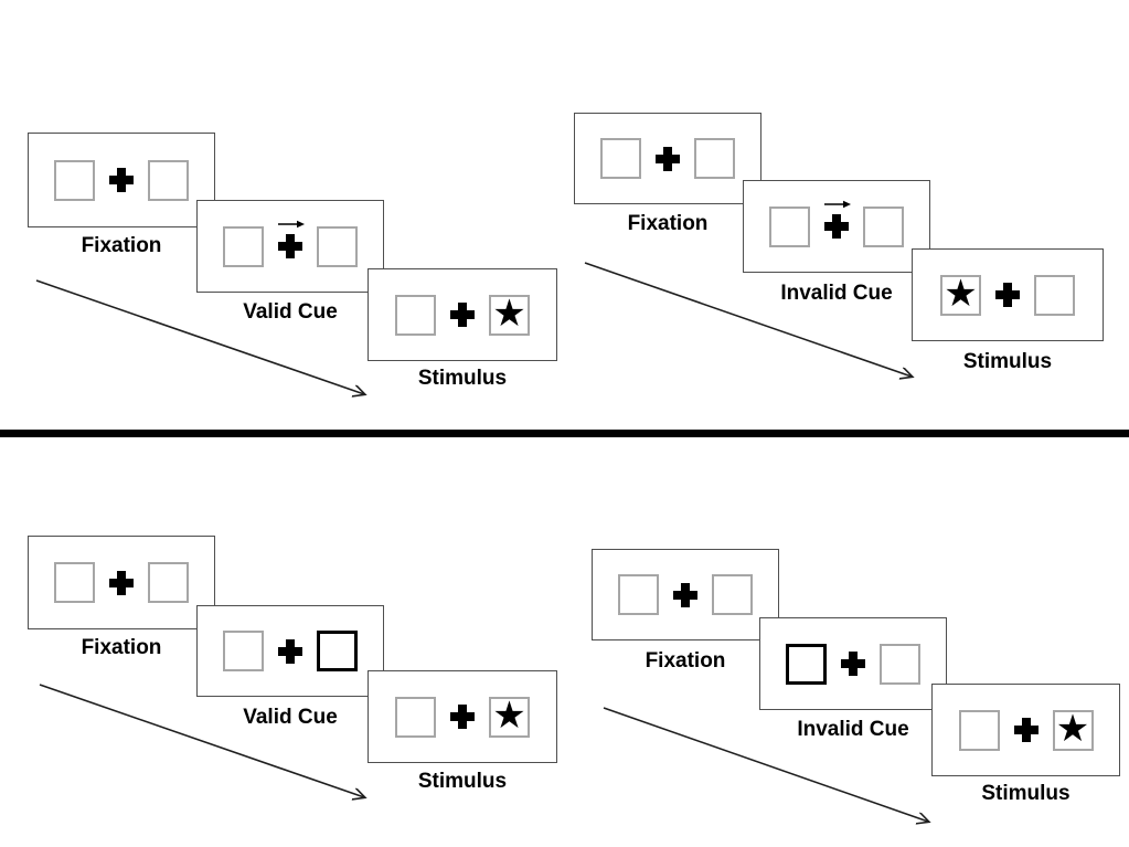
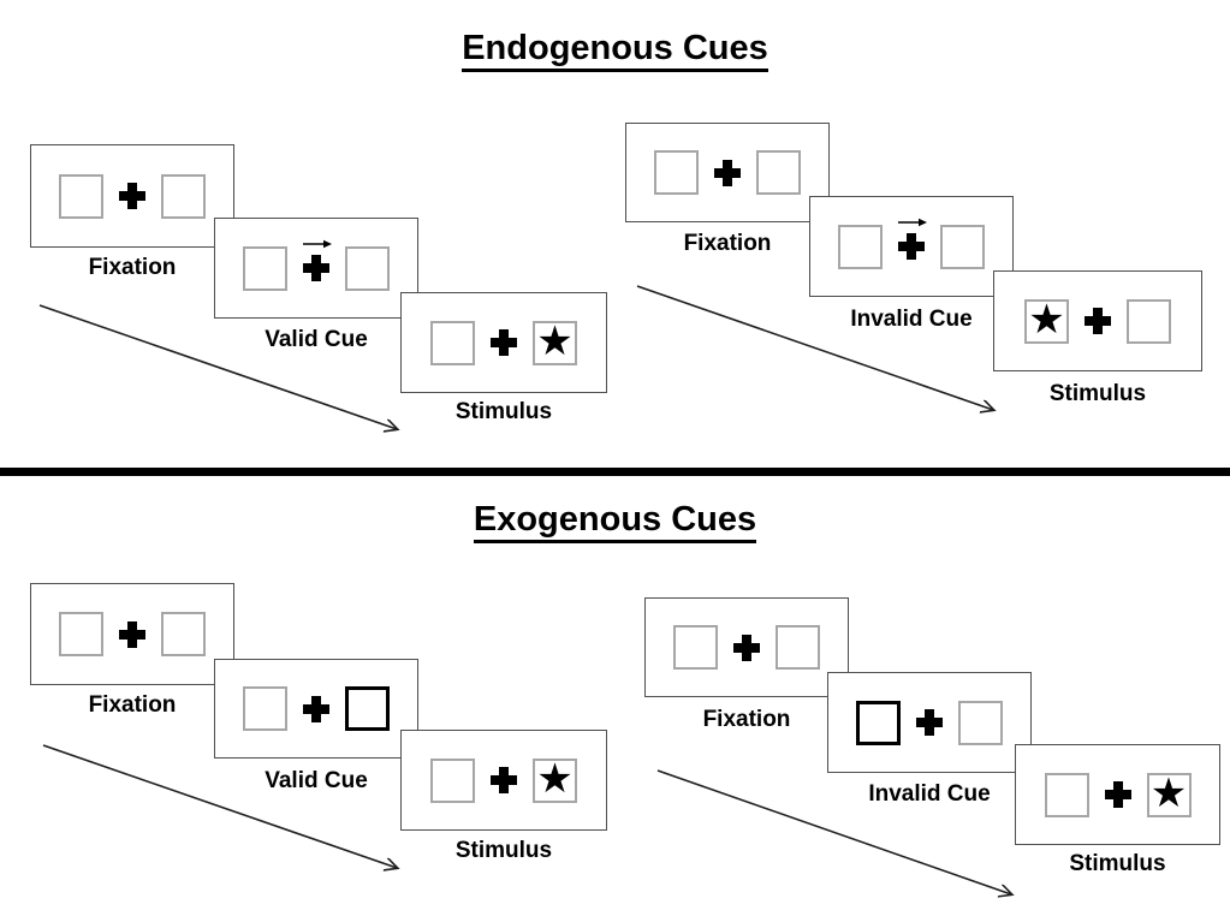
+ Endogenous Cues
+ Exogenous Cues
  ★
  Fixation
  Valid Cue
  Stimulus
  ★
  Fixation
  Invalid Cue
  Stimulus
  ★
  Fixation
  Valid Cue
  Stimulus
  ★
  Fixation
  Invalid Cue
  Stimulus
